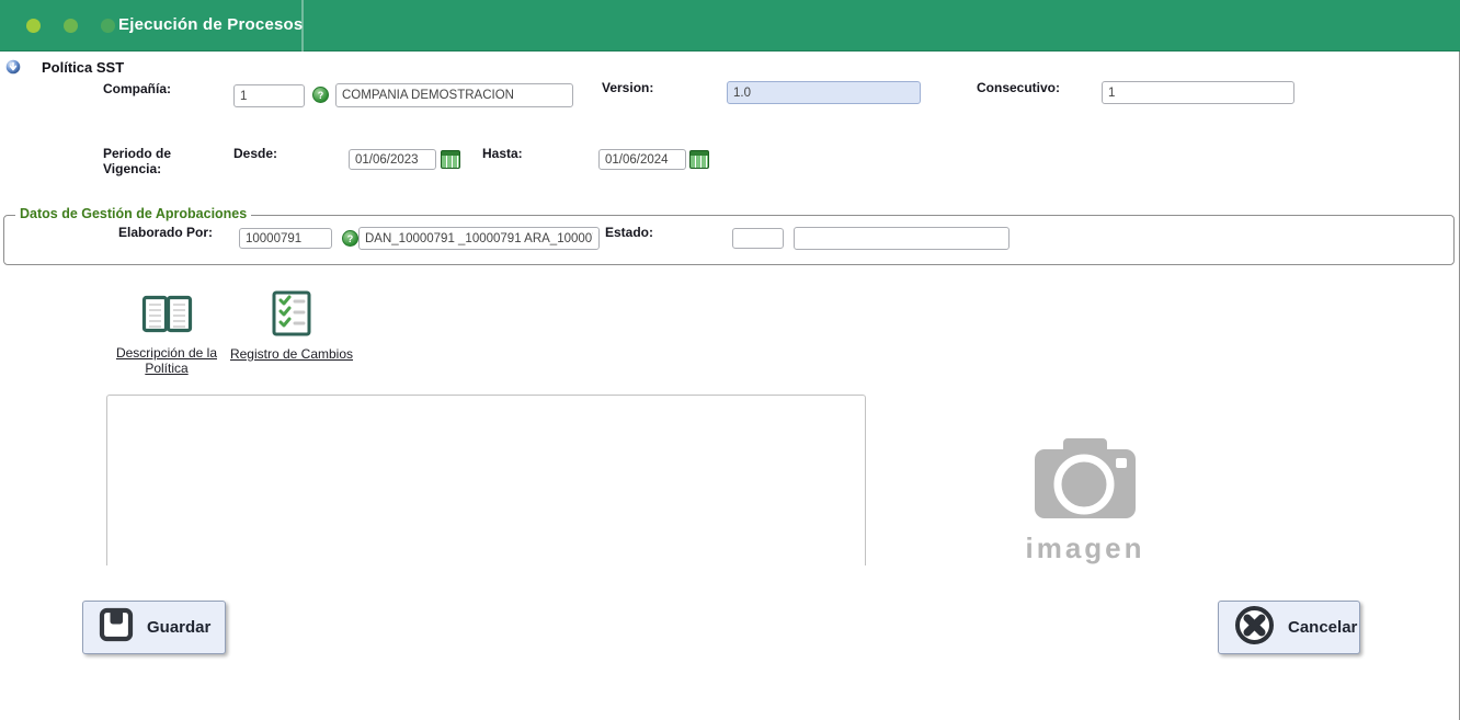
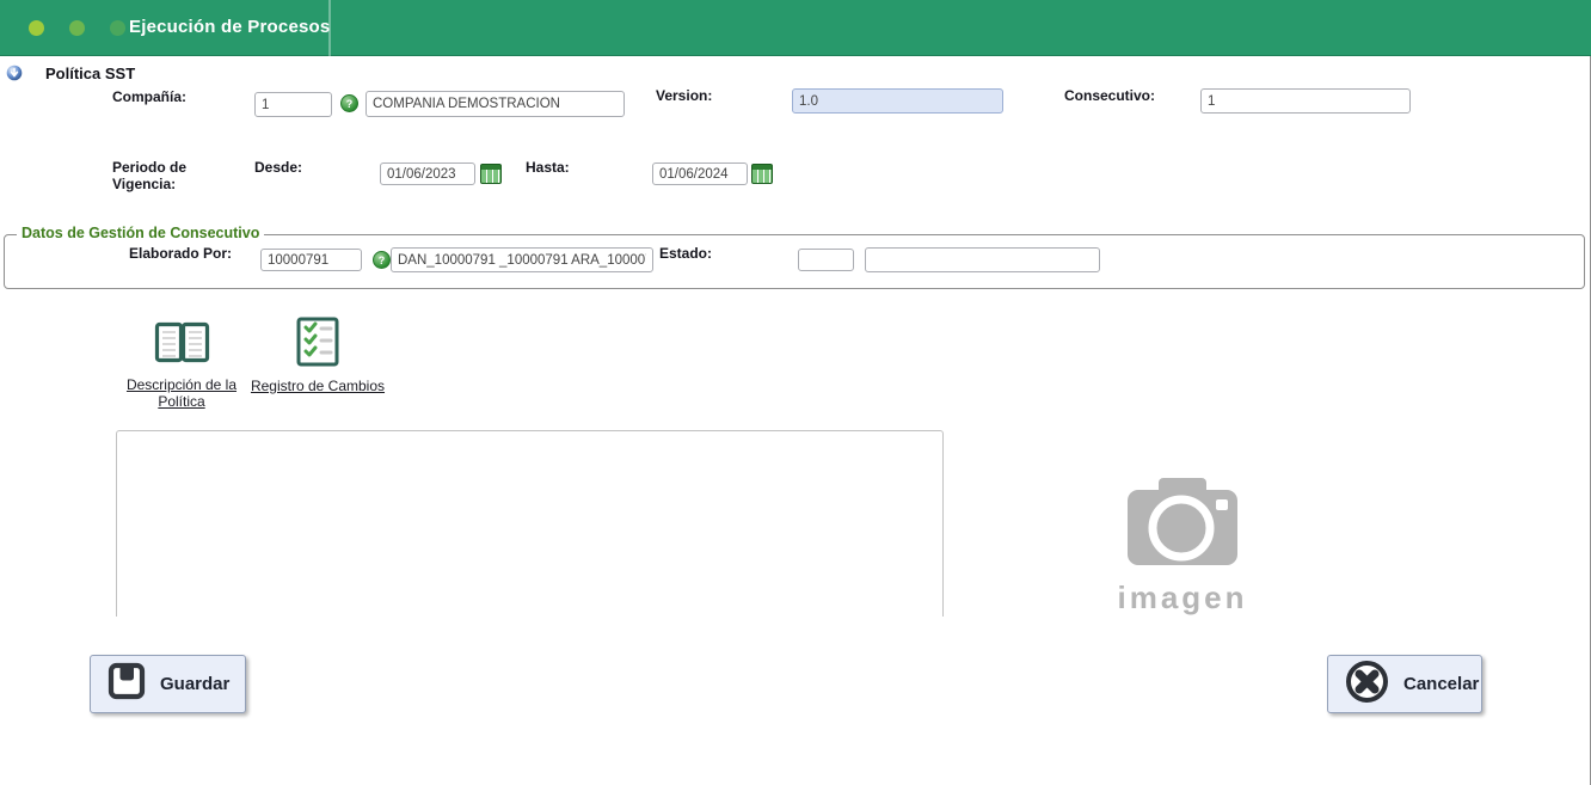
  Ejecución de Procesos
  Política SST
  Compañía:
  1
  ?
  COMPAÑÍA DEMOSTRACIÓN
  Version:
  1.0
  Consecutivo:
  1
  Periodo de Vigencia:
  Desde:
  01/06/2023
  Hasta:
  01/06/2024
- Datos de Gestión de Aprobaciones
+ Datos de Gestión de Consecutivo
  Elaborado Por:
  10000791
  ?
  DAN_10000791 _10000791 ARA_10000
  Estado:
  Descripción de la Política
  Registro de Cambios
  imagen
  Guardar
  Cancelar
